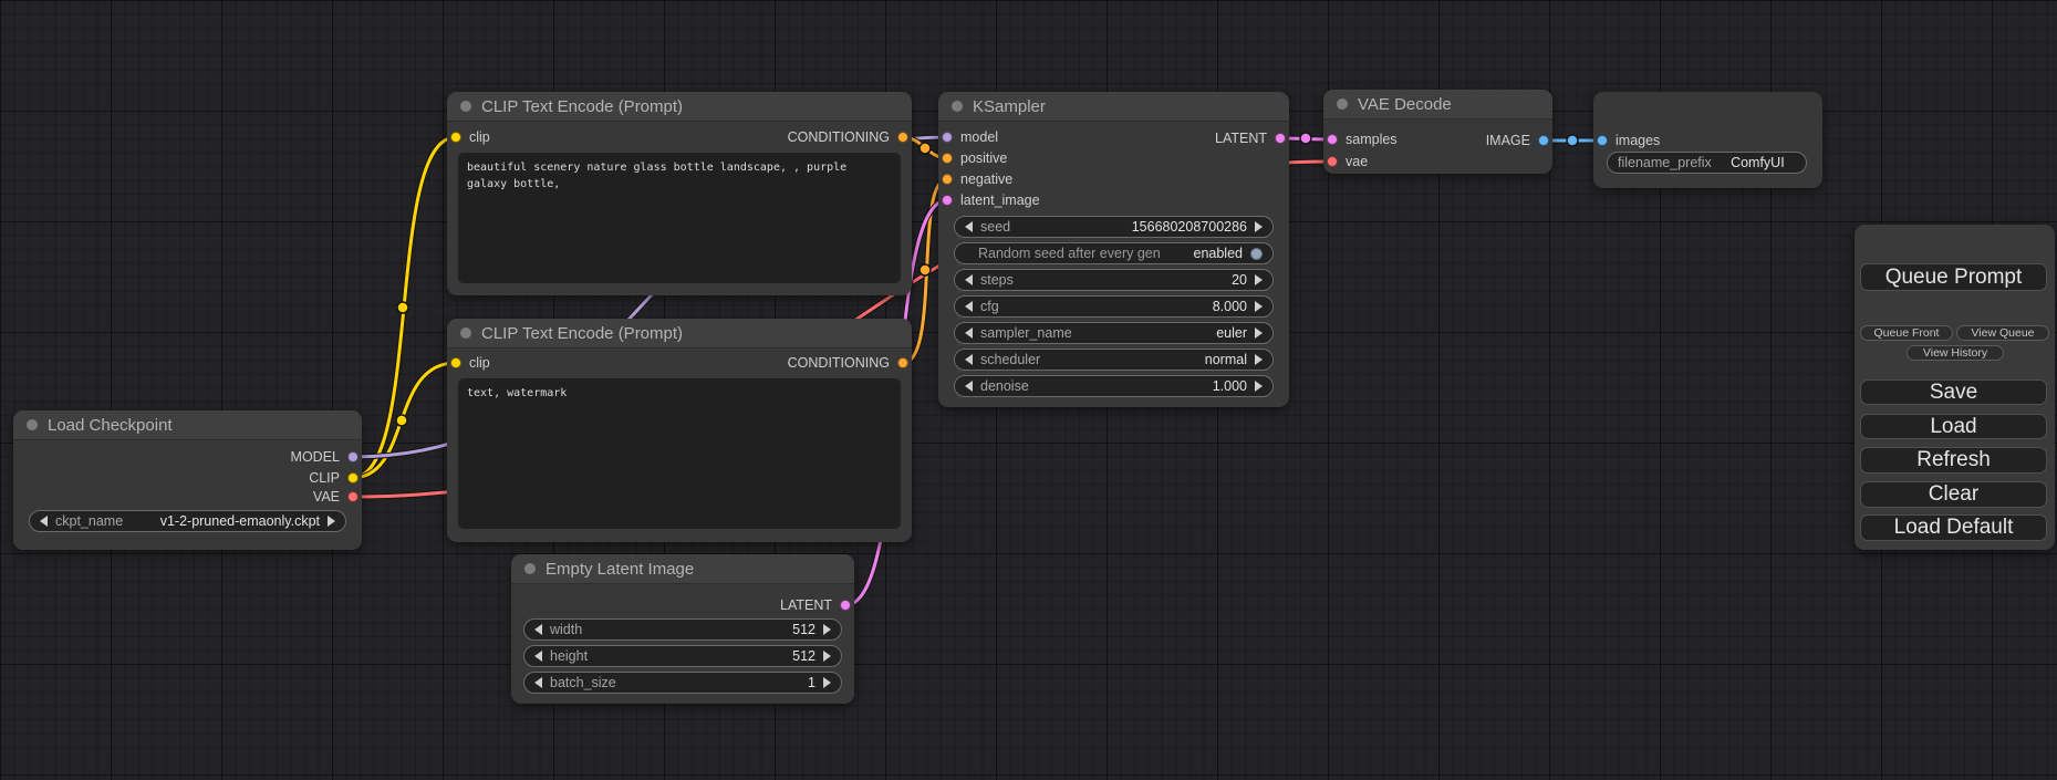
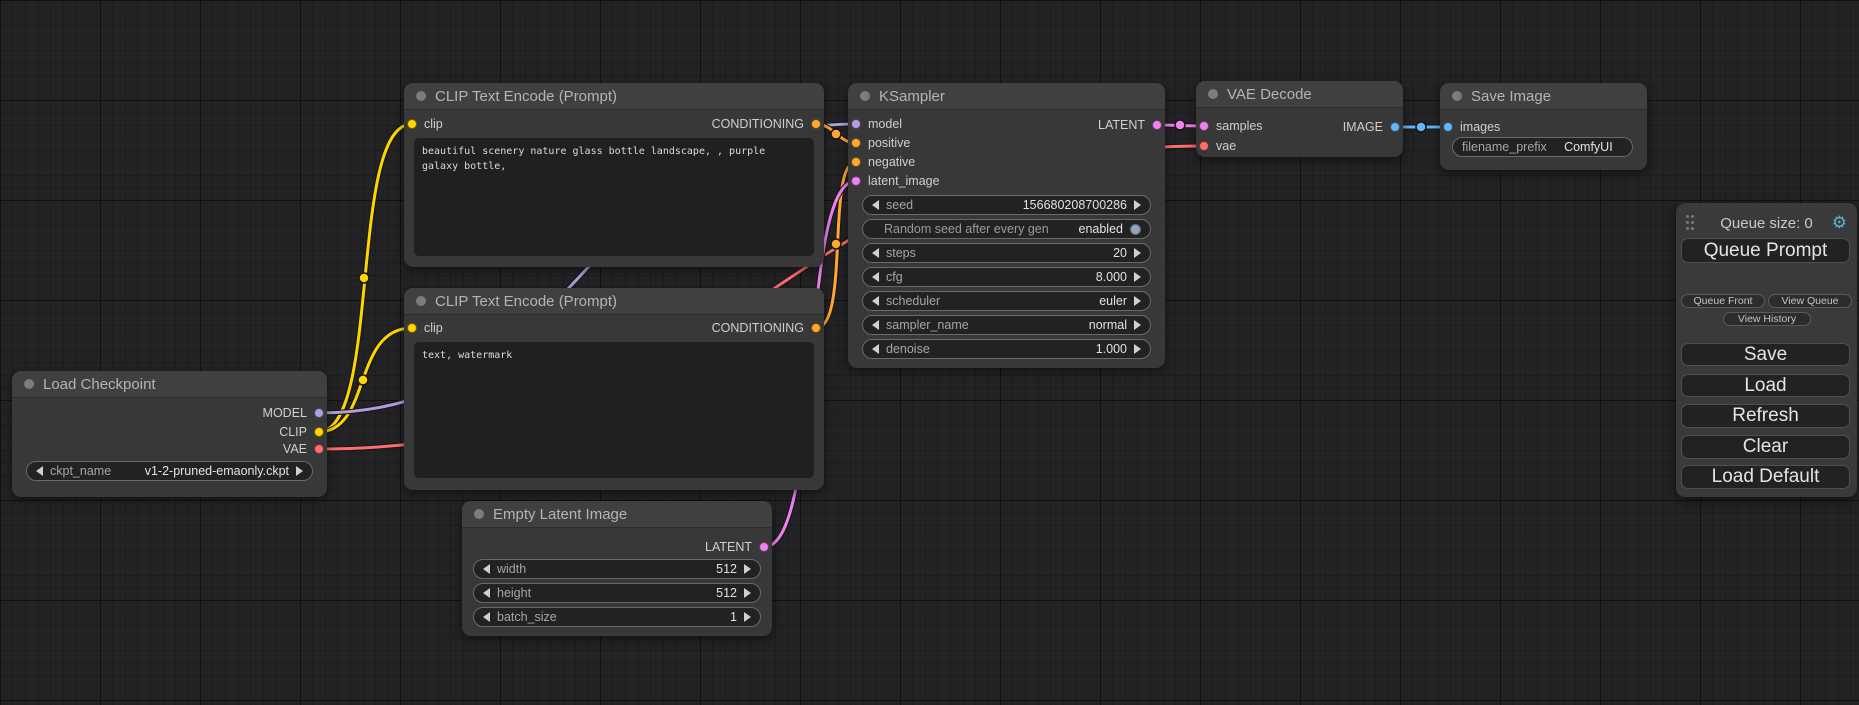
  Load Checkpoint
  MODEL
  CLIP
  VAE
  ckpt_name
  v1-2-pruned-emaonly.ckpt
  CLIP Text Encode (Prompt)
  clip
  CONDITIONING
  beautiful scenery nature glass bottle landscape, , purple galaxy bottle,
  CLIP Text Encode (Prompt)
  clip
  CONDITIONING
  text, watermark
  Empty Latent Image
  LATENT
  width
  512
  height
  512
  batch_size
  1
  KSampler
  model
  positive
  negative
  latent_image
  LATENT
  seed
  156680208700286
  Random seed after every gen
  enabled
  steps
  20
  cfg
  8.000
- sampler_name
+ scheduler
  euler
- scheduler
+ sampler_name
  normal
  denoise
  1.000
  VAE Decode
  samples
  vae
  IMAGE
+ Save Image
  images
  filename_prefix
  ComfyUI
+ Queue size: 0
+ ⚙
  Queue Prompt
  Queue Front
  View Queue
  View History
  Save
  Load
  Refresh
  Clear
  Load Default
